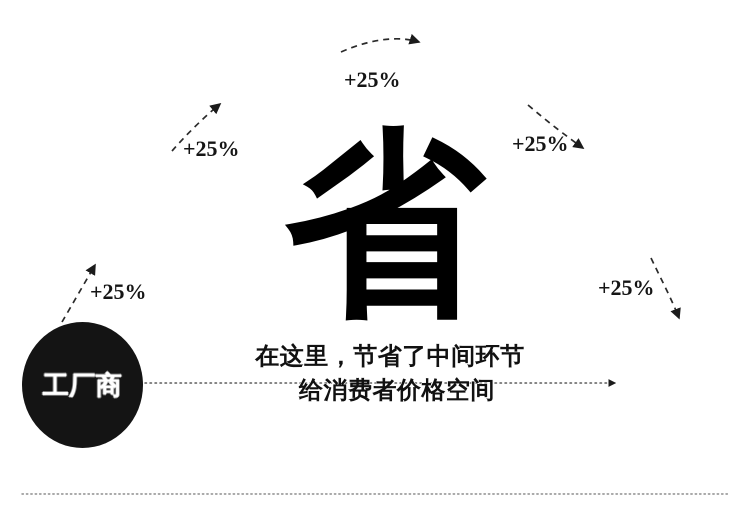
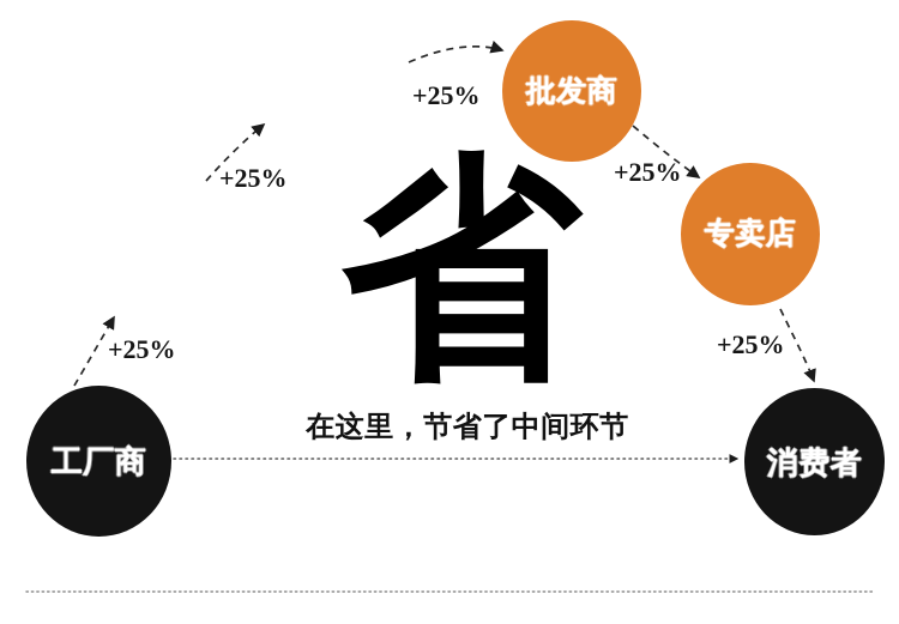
+ 批发商
+ 专卖店
  工厂商
+ 消费者
  省
  +25%
  +25%
  +25%
  +25%
  +25%
  在这里，节省了中间环节
- 给消费者价格空间
